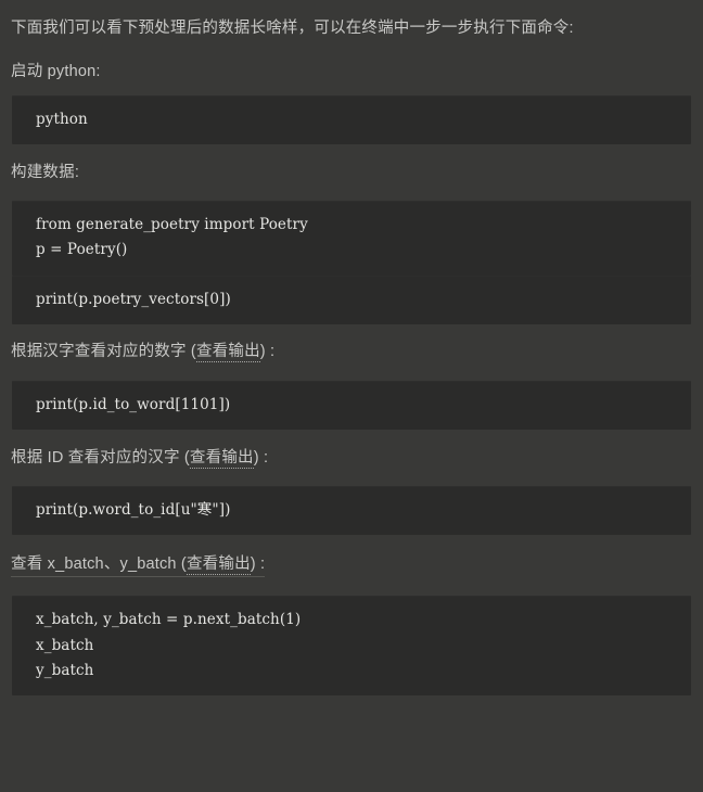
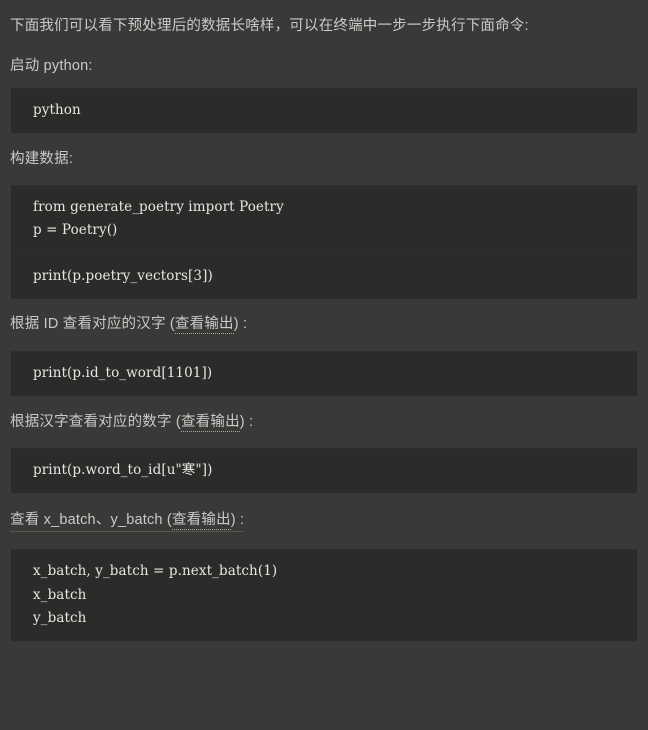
  下面我们可以看下预处理后的数据长啥样，可以在终端中一步一步执行下面命令:
  启动 python:
  python
  构建数据:
  from generate_poetry import Poetry
  p = Poetry()
- print(p.poetry_vectors[0])
+ print(p.poetry_vectors[3])
- 根据汉字查看对应的数字 (查看输出) :
+ 根据 ID 查看对应的汉字 (查看输出) :
  print(p.id_to_word[1101])
- 根据 ID 查看对应的汉字 (查看输出) :
+ 根据汉字查看对应的数字 (查看输出) :
  print(p.word_to_id[u"寒"])
  查看 x_batch、y_batch (查看输出) :
  x_batch, y_batch = p.next_batch(1)
  x_batch
  y_batch
